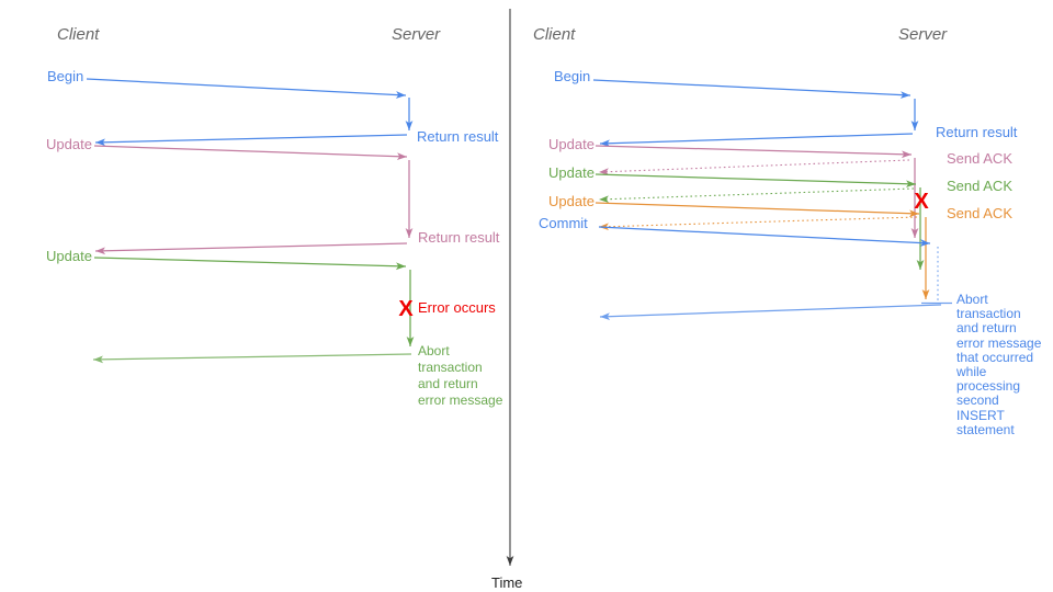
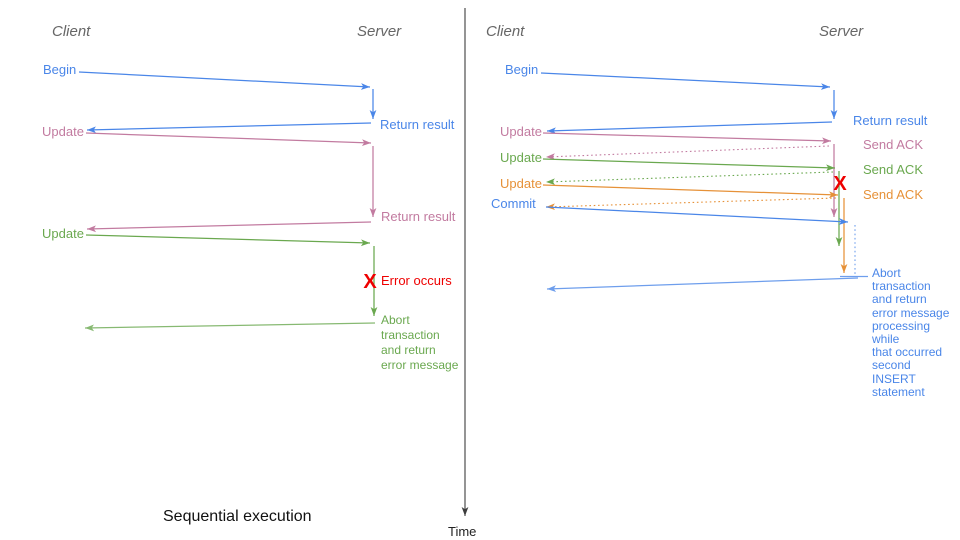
  Time
  Client
  Server
  Begin
  Return result
  Update
  Return result
  Update
  X
  Error occurs
  Abort
  transaction
  and return
  error message
+ Sequential execution
  Client
  Server
  Begin
  Return result
  Update
  Send ACK
  Update
  Send ACK
  Update
  Send ACK
  Commit
  X
  Abort
  transaction
  and return
  error message
- that occurred
+ processing
  while
- processing
+ that occurred
  second
  INSERT
  statement
